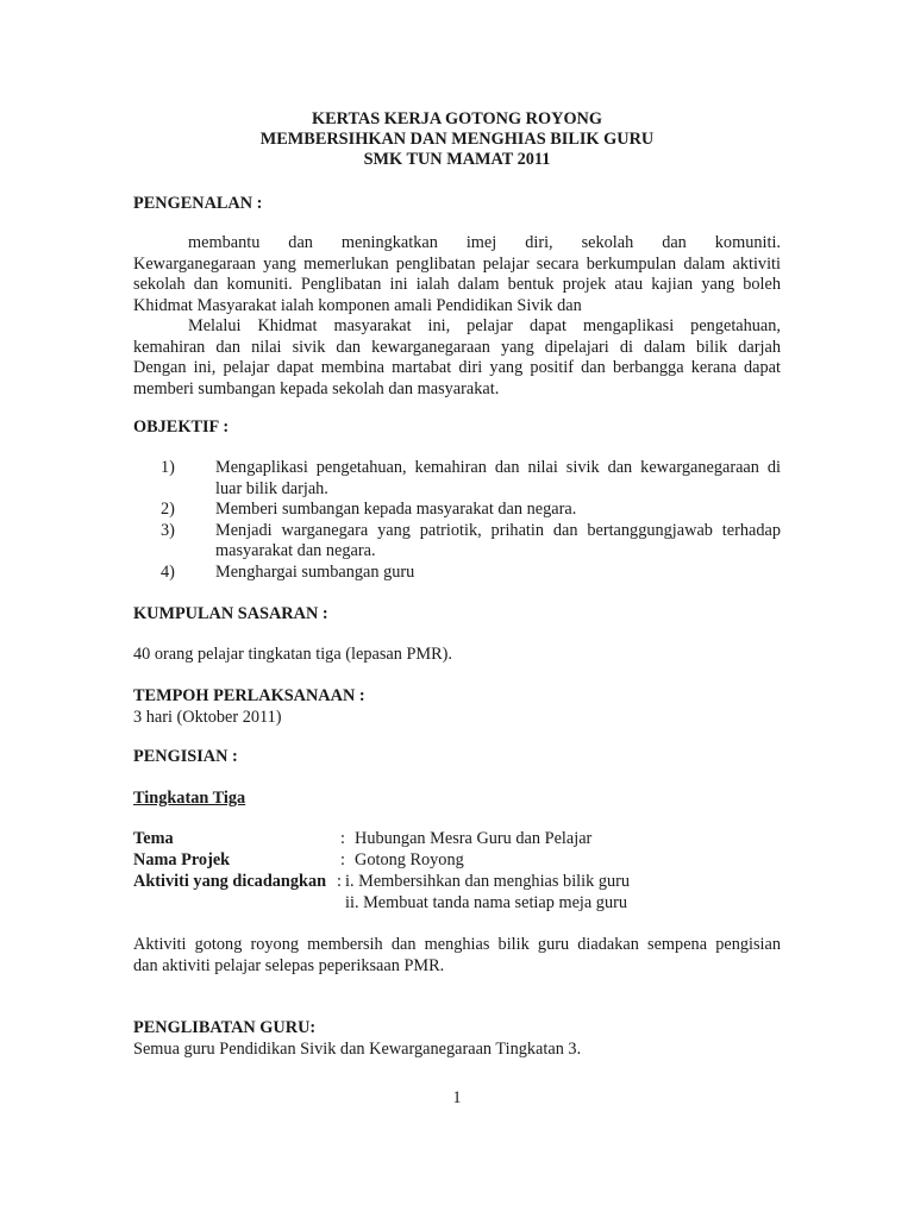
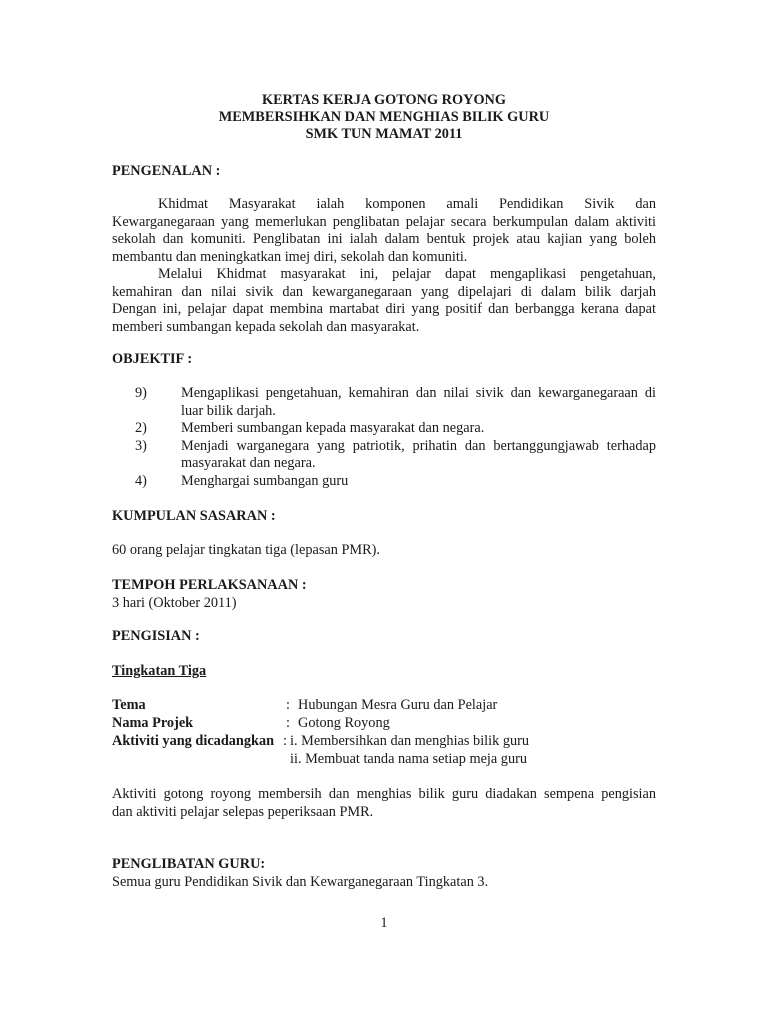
  KERTAS KERJA GOTONG ROYONG
  MEMBERSIHKAN DAN MENGHIAS BILIK GURU
  SMK TUN MAMAT 2011
  PENGENALAN :
- membantu dan meningkatkan imej diri, sekolah dan komuniti.
+ Khidmat Masyarakat ialah komponen amali Pendidikan Sivik dan
  Kewarganegaraan yang memerlukan penglibatan pelajar secara berkumpulan dalam aktiviti
  sekolah dan komuniti. Penglibatan ini ialah dalam bentuk projek atau kajian yang boleh
- Khidmat Masyarakat ialah komponen amali Pendidikan Sivik dan
+ membantu dan meningkatkan imej diri, sekolah dan komuniti.
  Melalui Khidmat masyarakat ini, pelajar dapat mengaplikasi pengetahuan,
  kemahiran dan nilai sivik dan kewarganegaraan yang dipelajari di dalam bilik darjah
  Dengan ini, pelajar dapat membina martabat diri yang positif dan berbangga kerana dapat
  memberi sumbangan kepada sekolah dan masyarakat.
  OBJEKTIF :
- 1)
+ 9)
  Mengaplikasi pengetahuan, kemahiran dan nilai sivik dan kewarganegaraan di
  luar bilik darjah.
  2)
  Memberi sumbangan kepada masyarakat dan negara.
  3)
  Menjadi warganegara yang patriotik, prihatin dan bertanggungjawab terhadap
  masyarakat dan negara.
  4)
  Menghargai sumbangan guru
  KUMPULAN SASARAN :
- 40 orang pelajar tingkatan tiga (lepasan PMR).
+ 60 orang pelajar tingkatan tiga (lepasan PMR).
  TEMPOH PERLAKSANAAN :
  3 hari (Oktober 2011)
  PENGISIAN :
  Tingkatan Tiga
  Tema
  :
  Hubungan Mesra Guru dan Pelajar
  Nama Projek
  :
  Gotong Royong
  Aktiviti yang dicadangkan
  :
  i. Membersihkan dan menghias bilik guru
  ii. Membuat tanda nama setiap meja guru
  Aktiviti gotong royong membersih dan menghias bilik guru diadakan sempena pengisian
  dan aktiviti pelajar selepas peperiksaan PMR.
  PENGLIBATAN GURU:
  Semua guru Pendidikan Sivik dan Kewarganegaraan Tingkatan 3.
  1
